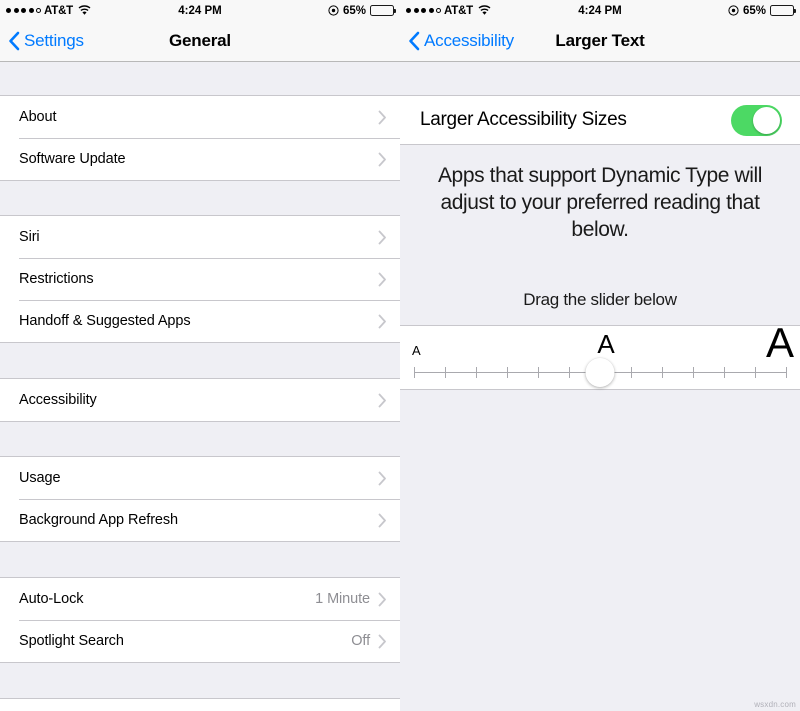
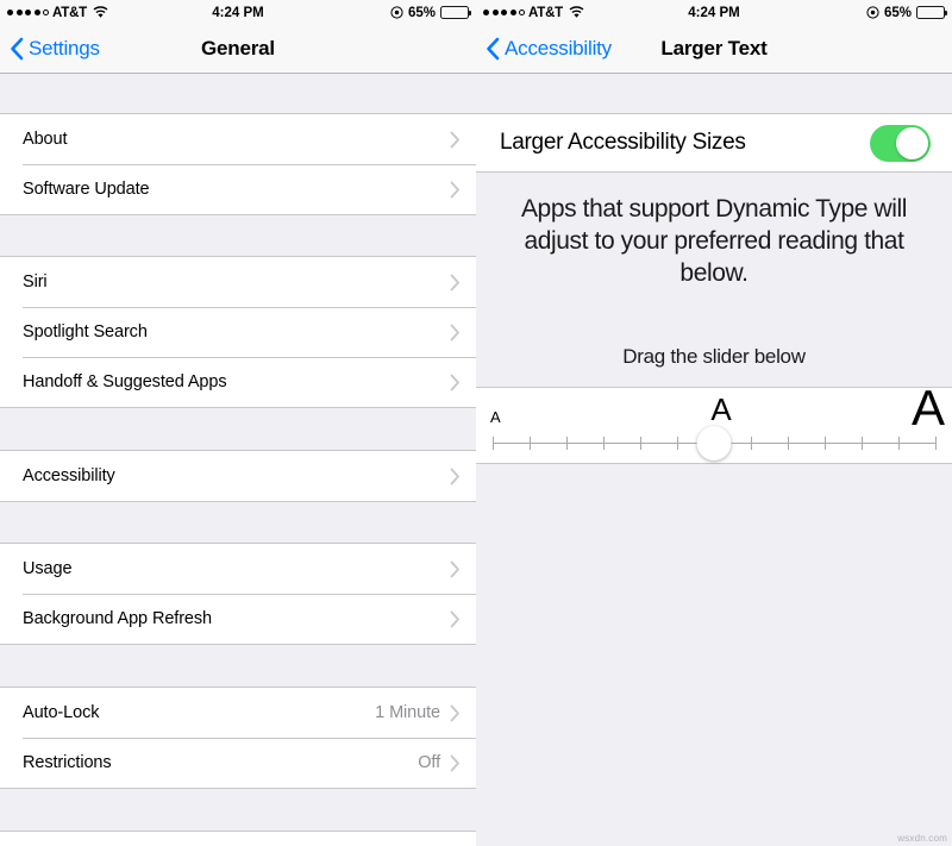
  AT&T
  4:24 PM
  65%
  Settings
  General
  About
  Software Update
  Siri
- Restrictions
+ Spotlight Search
  Handoff & Suggested Apps
  Accessibility
  Usage
  Background App Refresh
  Auto-Lock
  1 Minute
- Spotlight Search
+ Restrictions
  Off
  AT&T
  4:24 PM
  65%
  Accessibility
  Larger Text
  Larger Accessibility Sizes
  Apps that support Dynamic Type will adjust to your preferred reading that below.
  Drag the slider below
  A
  A
  A
  wsxdn.com
